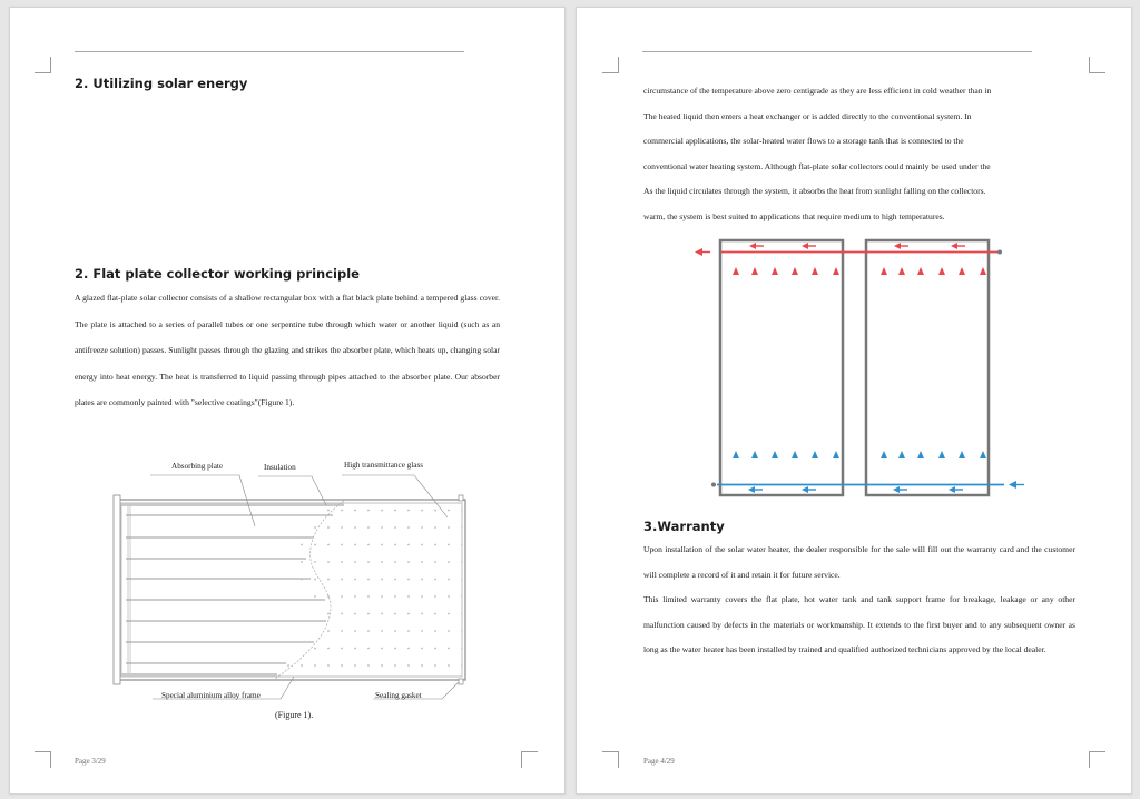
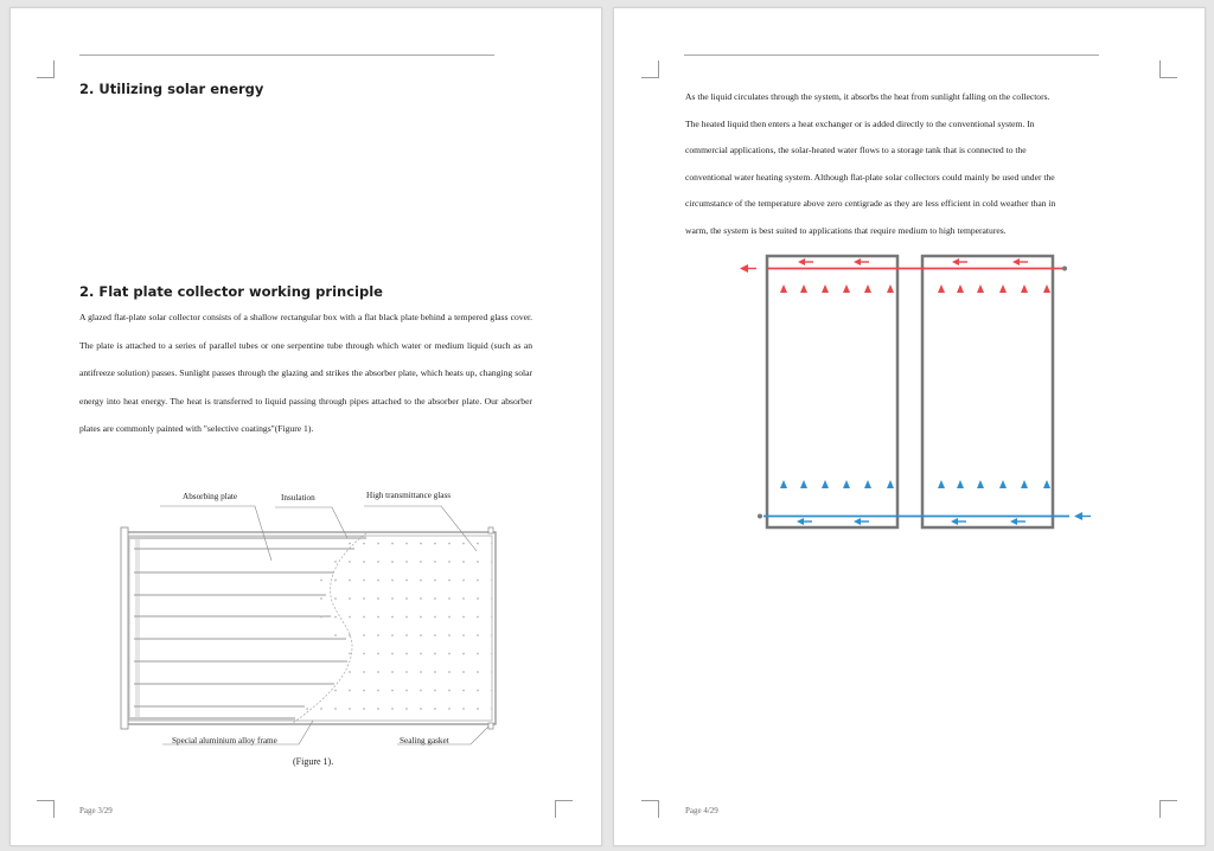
  2. Utilizing solar energy
  2. Flat plate collector working principle
- A glazed flat-plate solar collector consists of a shallow rectangular box with a flat black plate behind a tempered glass cover. The plate is attached to a series of parallel tubes or one serpentine tube through which water or another liquid (such as an antifreeze solution) passes. Sunlight passes through the glazing and strikes the absorber plate, which heats up, changing solar energy into heat energy. The heat is transferred to liquid passing through pipes attached to the absorber plate. Our absorber plates are commonly painted with "selective coatings"(Figure 1).
+ A glazed flat-plate solar collector consists of a shallow rectangular box with a flat black plate behind a tempered glass cover. The plate is attached to a series of parallel tubes or one serpentine tube through which water or medium liquid (such as an antifreeze solution) passes. Sunlight passes through the glazing and strikes the absorber plate, which heats up, changing solar energy into heat energy. The heat is transferred to liquid passing through pipes attached to the absorber plate. Our absorber plates are commonly painted with "selective coatings"(Figure 1).
  Absorbing plate
  Insulation
  High transmittance glass
  Special aluminium alloy frame
  Sealing gasket
  (Figure 1).
  Page 3/29
- circumstance of the temperature above zero centigrade as they are less efficient in cold weather than in
+ As the liquid circulates through the system, it absorbs the heat from sunlight falling on the collectors.
  The heated liquid then enters a heat exchanger or is added directly to the conventional system. In
  commercial applications, the solar-heated water flows to a storage tank that is connected to the
  conventional water heating system. Although flat-plate solar collectors could mainly be used under the
- As the liquid circulates through the system, it absorbs the heat from sunlight falling on the collectors.
+ circumstance of the temperature above zero centigrade as they are less efficient in cold weather than in
  warm, the system is best suited to applications that require medium to high temperatures.
- 3.Warranty
- Upon installation of the solar water heater, the dealer responsible for the sale will fill out the warranty card and the customer will complete a record of it and retain it for future service.
- This limited warranty covers the flat plate, hot water tank and tank support frame for breakage, leakage or any other malfunction caused by defects in the materials or workmanship. It extends to the first buyer and to any subsequent owner as long as the water heater has been installed by trained and qualified authorized technicians approved by the local dealer.
  Page 4/29
